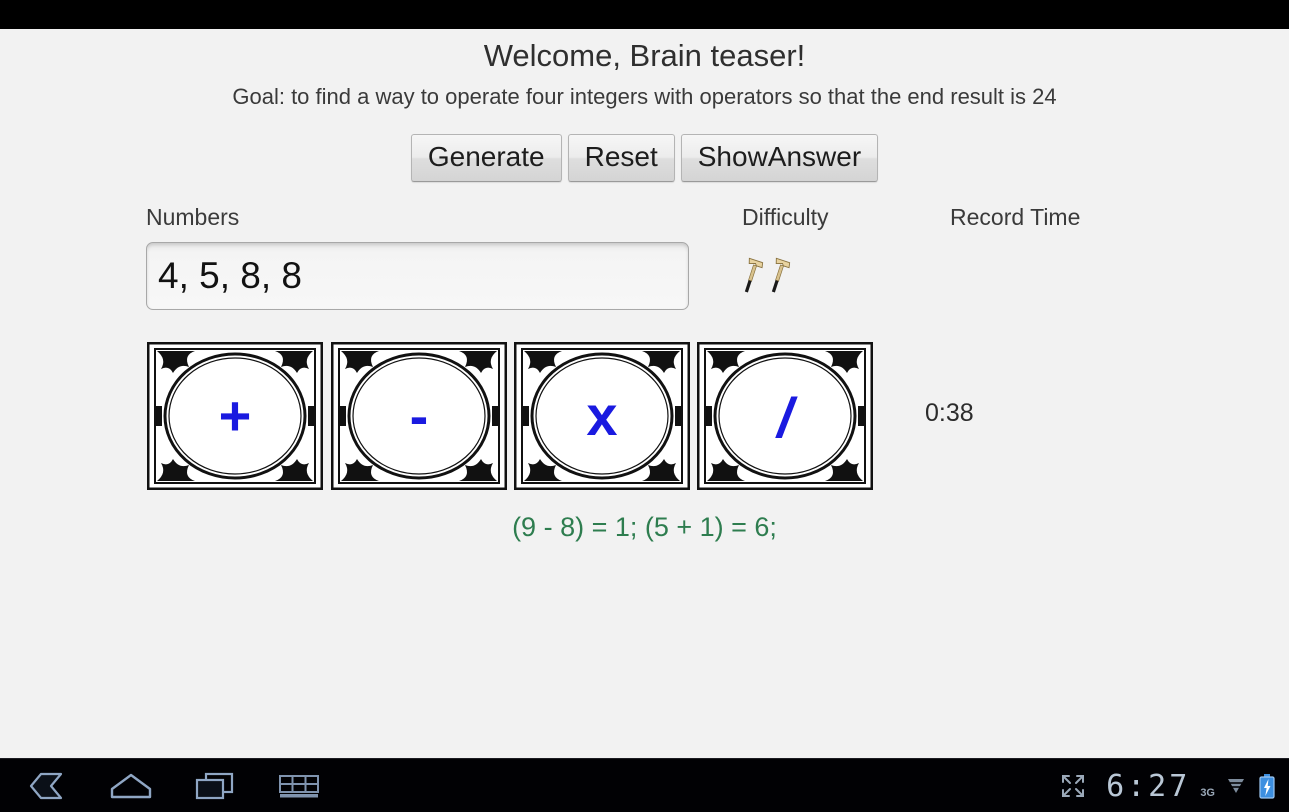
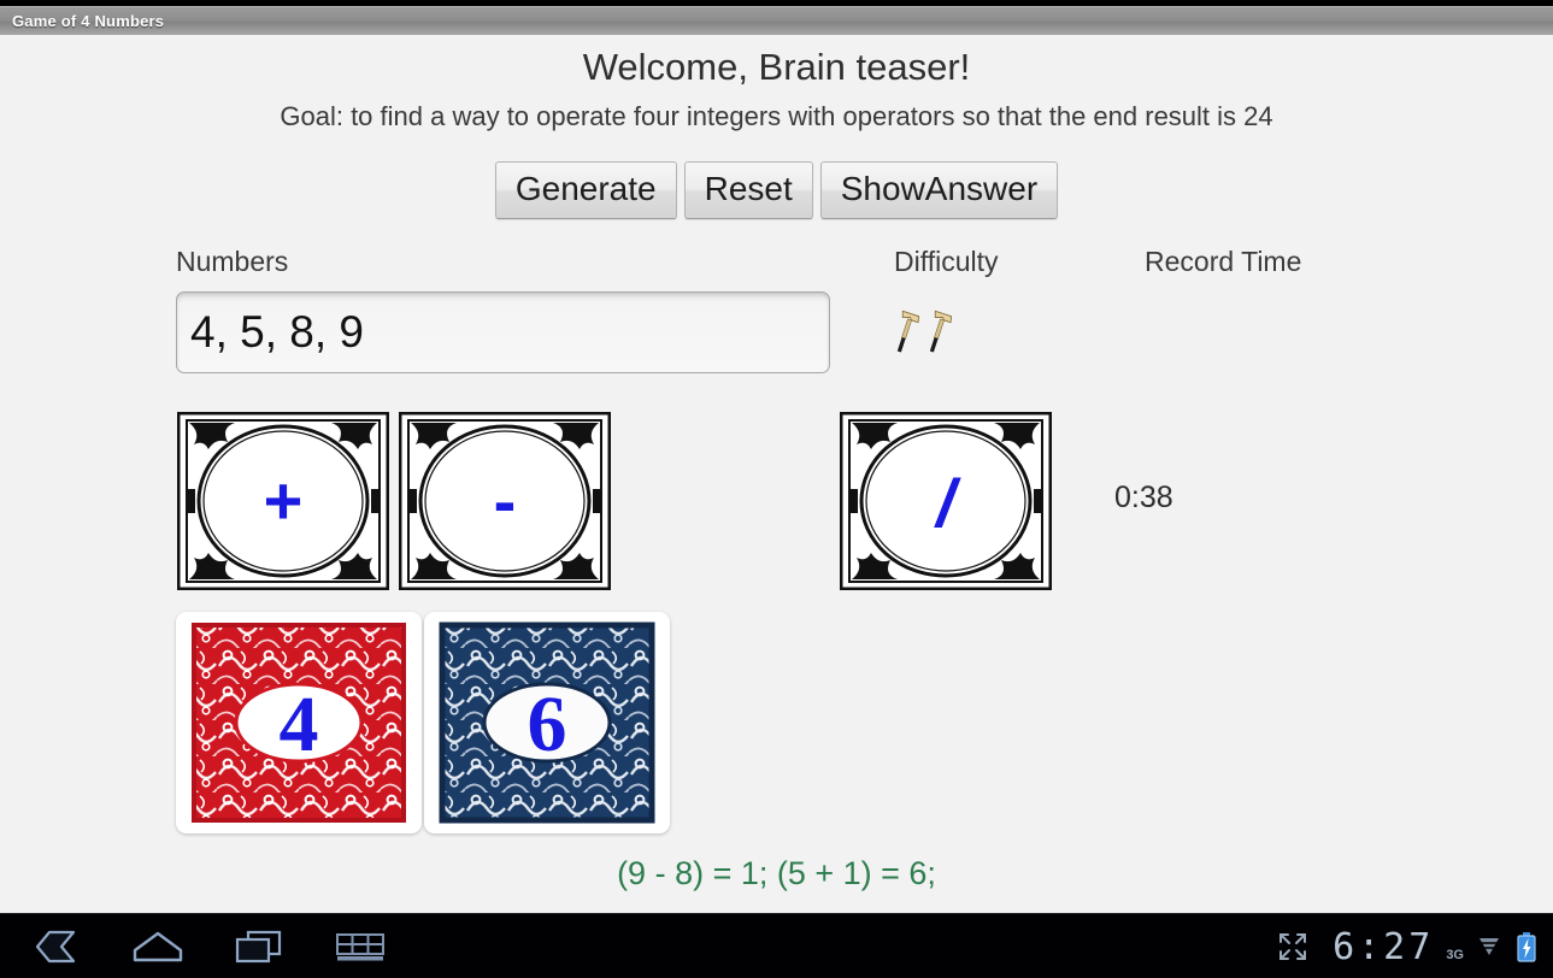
+ Game of 4 Numbers
  Welcome, Brain teaser!
  Goal: to find a way to operate four integers with operators so that the end result is 24
  Generate
  Reset
  ShowAnswer
  Numbers
  Difficulty
  Record Time
- 4, 5, 8, 8
+ 4, 5, 8, 9
  +
  -
- x
  /
  0:38
+ 4
+ 6
  (9 - 8) = 1; (5 + 1) = 6;
  6:27
  3G
